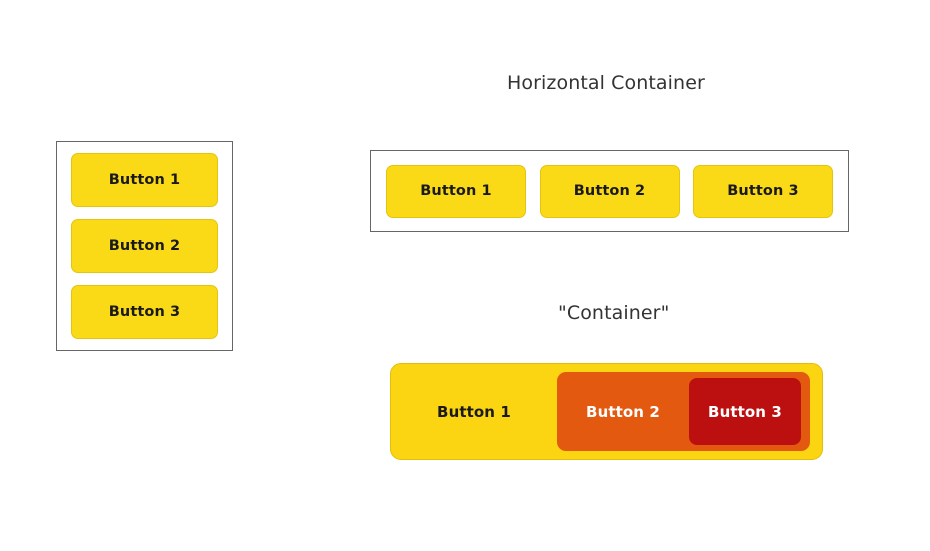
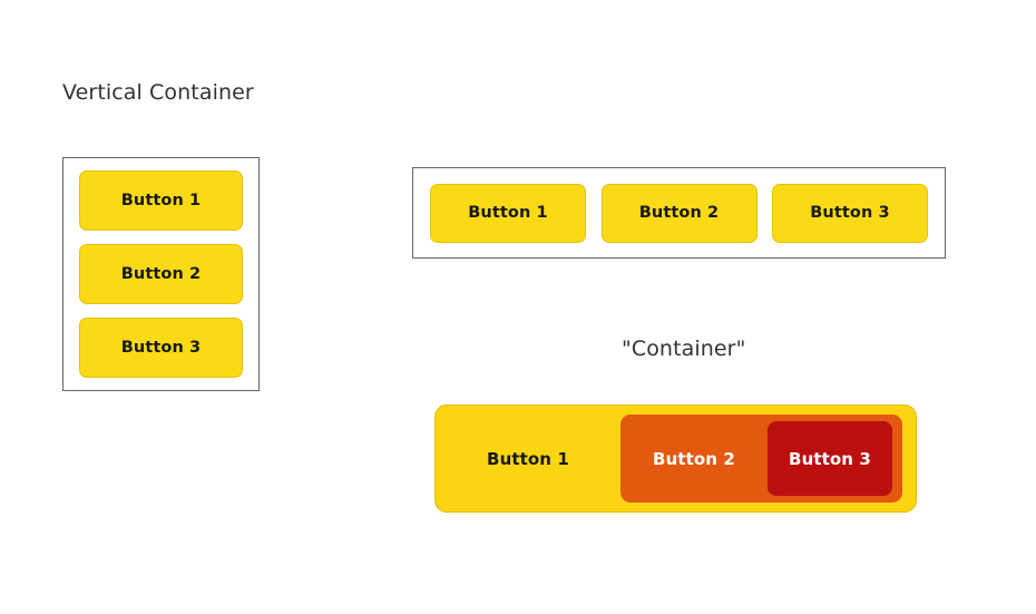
+ Vertical Container
  Button 1
  Button 2
  Button 3
- Horizontal Container
  Button 1
  Button 2
  Button 3
  "Container"
  Button 1
  Button 2
  Button 3
